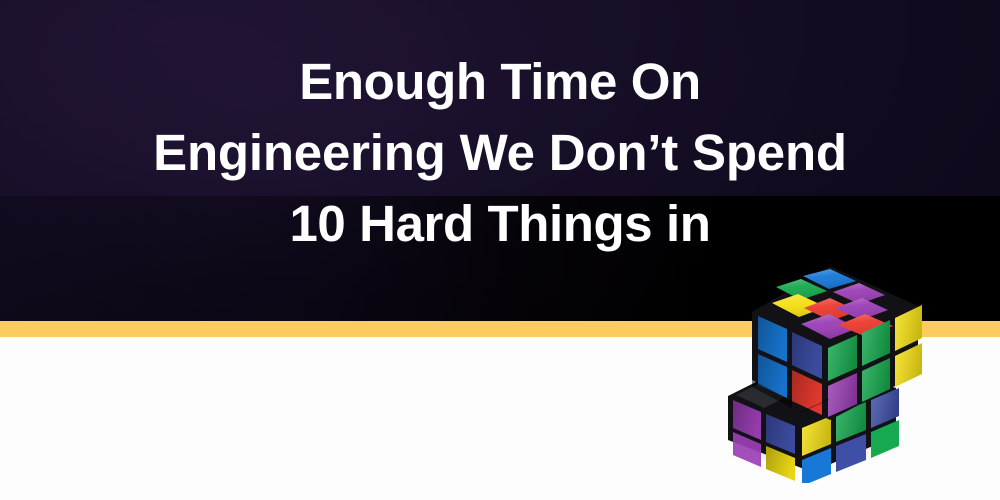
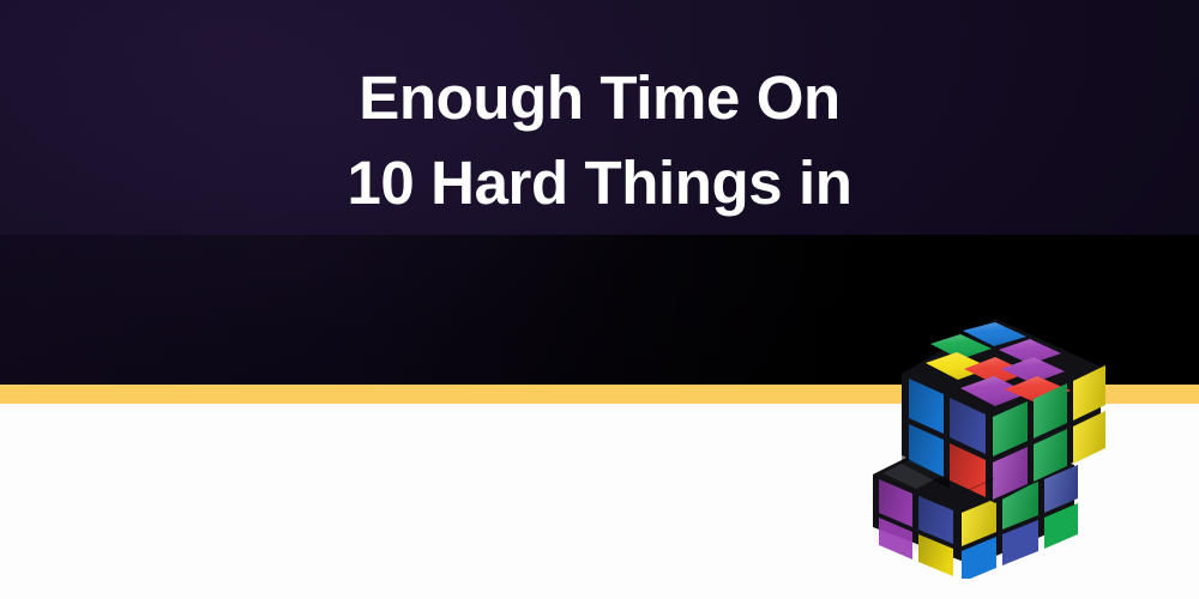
  Enough Time On
- Engineering We Don’t Spend
  10 Hard Things in
